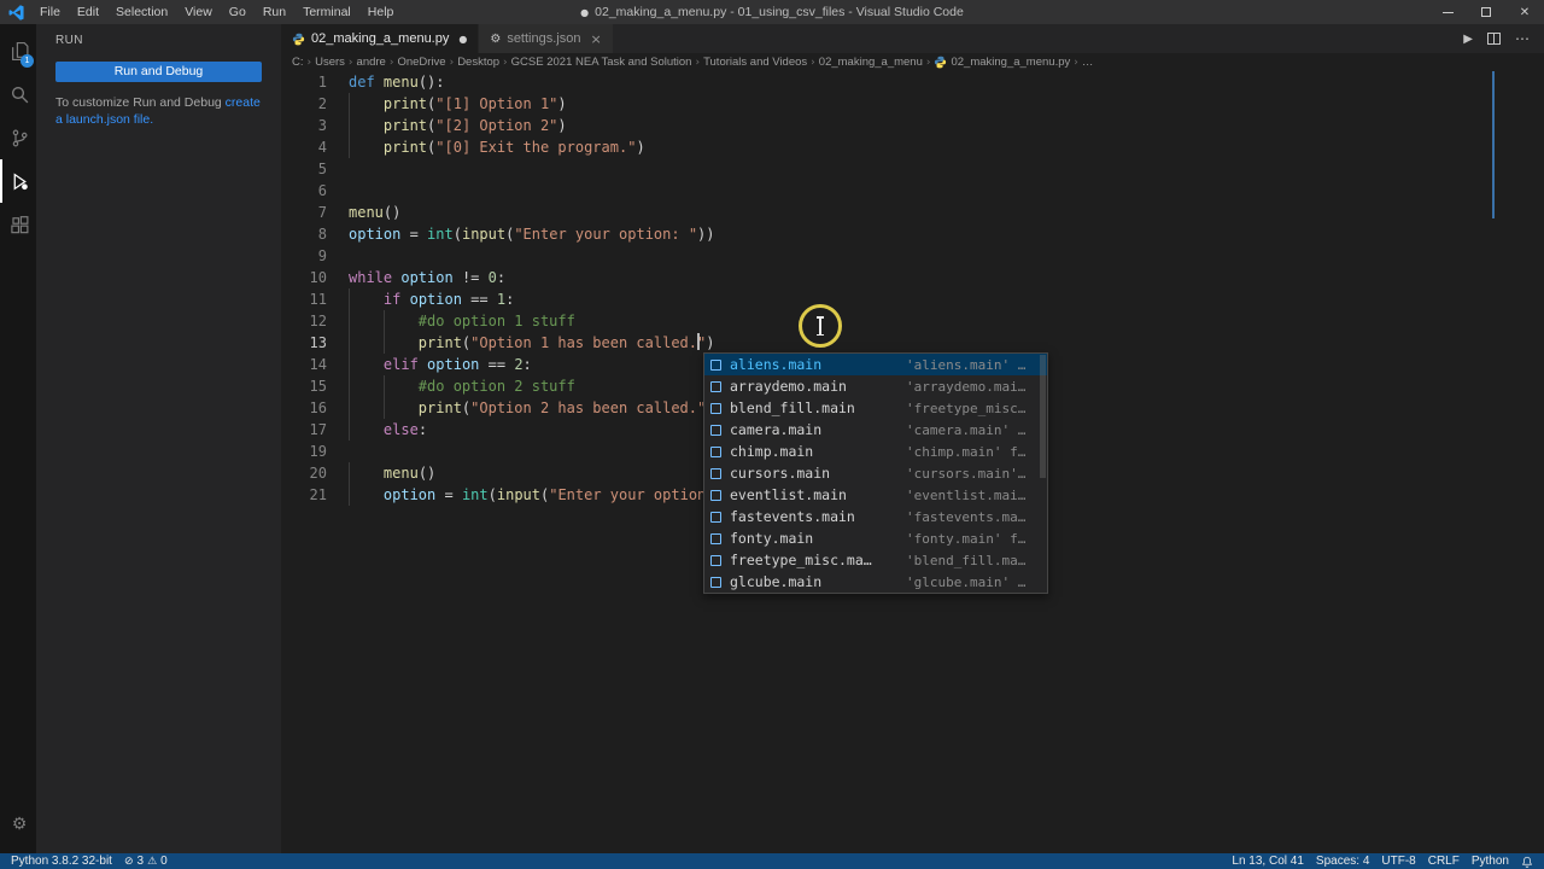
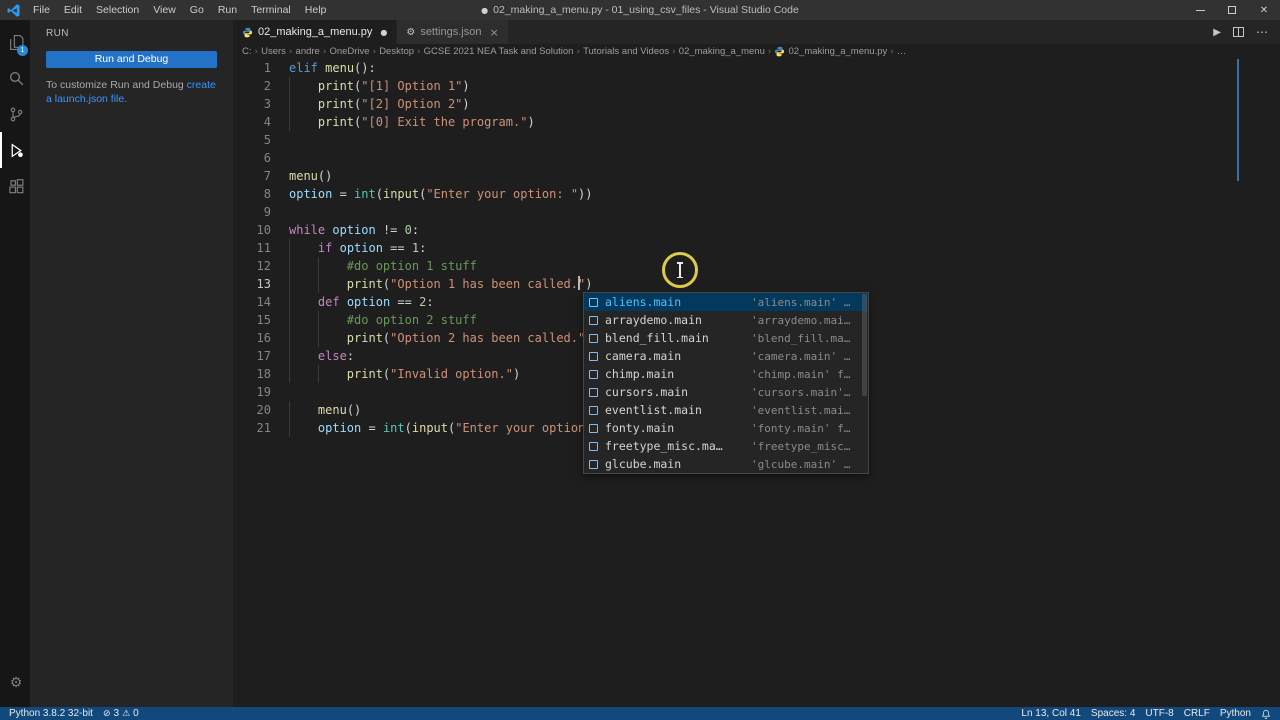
  File
  Edit
  Selection
  View
  Go
  Run
  Terminal
  Help
  ●
  02_making_a_menu.py - 01_using_csv_files - Visual Studio Code
  ✕
  ⚙
  RUN
  Run and Debug
  To customize Run and Debug create a launch.json file.
  02_making_a_menu.py
  ●
  ⚙
  settings.json
  ×
  ▶
  ⋯
  C:
  ›
  Users
  ›
  andre
  ›
  OneDrive
  ›
  Desktop
  ›
  GCSE 2021 NEA Task and Solution
  ›
  Tutorials and Videos
  ›
  02_making_a_menu
  ›
  02_making_a_menu.py
  ›
  …
  1
- def menu():
+ elif menu():
  2
  print("[1] Option 1")
  3
  print("[2] Option 2")
  4
  print("[0] Exit the program.")
  5
  6
  7
  menu()
  8
  option = int(input("Enter your option: "))
  9
  10
  while option != 0:
  11
  if option == 1:
  12
  #do option 1 stuff
  13
  print("Option 1 has been called.")
  14
- elif option == 2:
+ def option == 2:
  15
  #do option 2 stuff
  16
  print("Option 2 has been called."
  17
  else:
+ 18
+ print("Invalid option.")
  19
  20
  menu()
  21
  option = int(input("Enter your option
  aliens.main
  'aliens.main' …
  arraydemo.main
  'arraydemo.mai…
  blend_fill.main
- 'freetype_misc…
+ 'blend_fill.ma…
  camera.main
  'camera.main' …
  chimp.main
  'chimp.main' f…
  cursors.main
  'cursors.main'…
  eventlist.main
  'eventlist.mai…
- fastevents.main
- 'fastevents.ma…
  fonty.main
  'fonty.main' f…
  freetype_misc.ma…
- 'blend_fill.ma…
+ 'freetype_misc…
  glcube.main
  'glcube.main' …
  Python 3.8.2 32-bit
  ⊘
  3
  ⚠
  0
  Ln 13, Col 41
  Spaces: 4
  UTF-8
  CRLF
  Python
